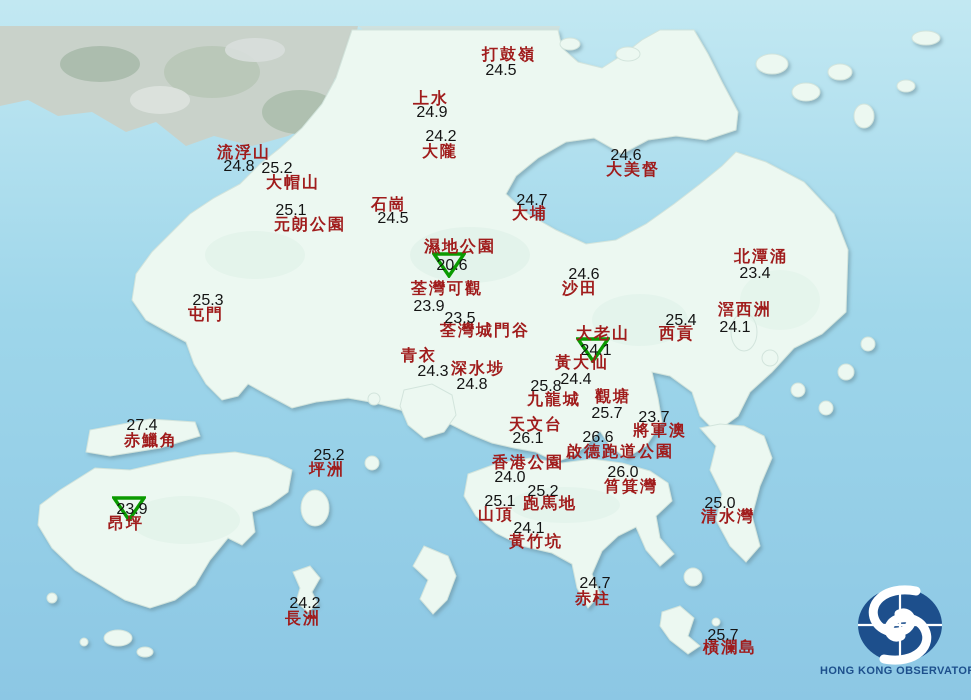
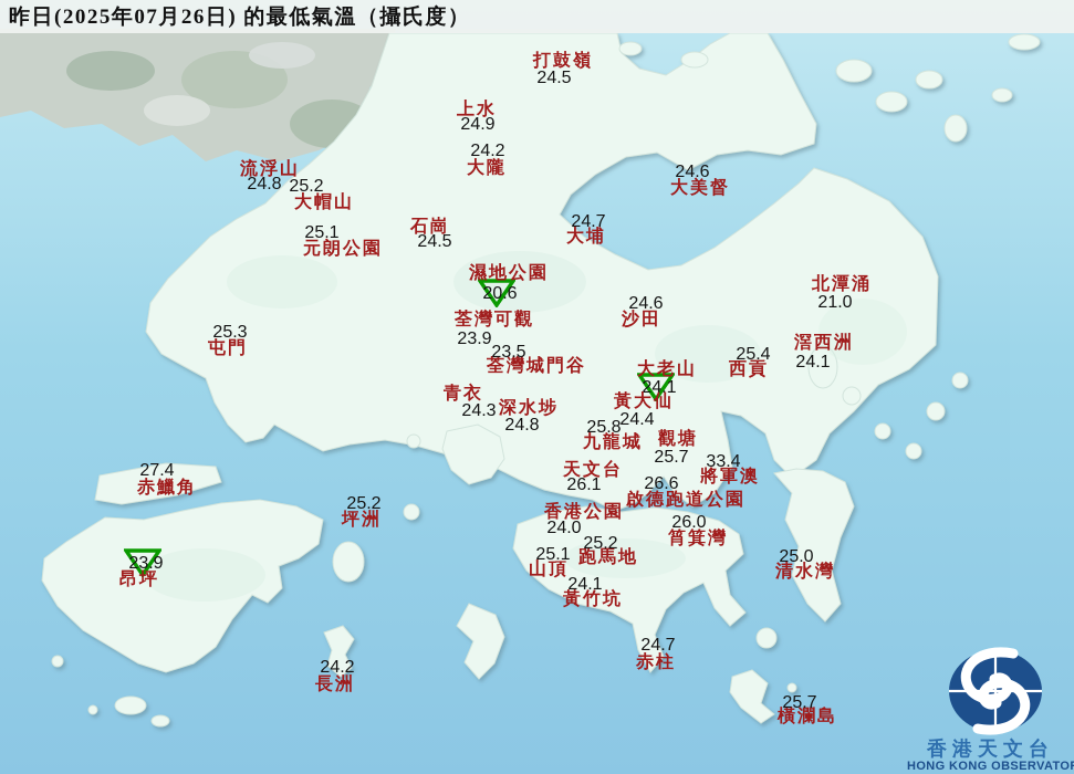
+ 昨日(2025年07月26日) 的最低氣溫（攝氏度）
  打鼓嶺
  24.5
  上水
  24.9
  大隴
  24.2
  流浮山
  24.8
  大帽山
  25.2
  元朗公園
  25.1
  石崗
  24.5
  屯門
  25.3
  大美督
  24.6
  大埔
  24.7
  沙田
  24.6
  濕地公園
  20.6
  荃灣可觀
  23.9
  荃灣城門谷
  23.5
  北潭涌
- 23.4
+ 21.0
  滘西洲
  24.1
  西貢
  25.4
  大老山
  24.1
  青衣
  24.3
  深水埗
  24.8
  黃大仙
  24.4
  九龍城
  25.8
  觀塘
  25.7
  將軍澳
- 23.7
+ 33.4
  天文台
  26.1
  啟德跑道公園
  26.6
  香港公園
  24.0
  筲箕灣
  26.0
  赤鱲角
  27.4
  坪洲
  25.2
  昂坪
  23.9
  山頂
  25.1
  跑馬地
  25.2
  黃竹坑
  24.1
  清水灣
  25.0
  赤柱
  24.7
  長洲
  24.2
  橫瀾島
  25.7
+ 香港天文台
  HONG KONG OBSERVATO
